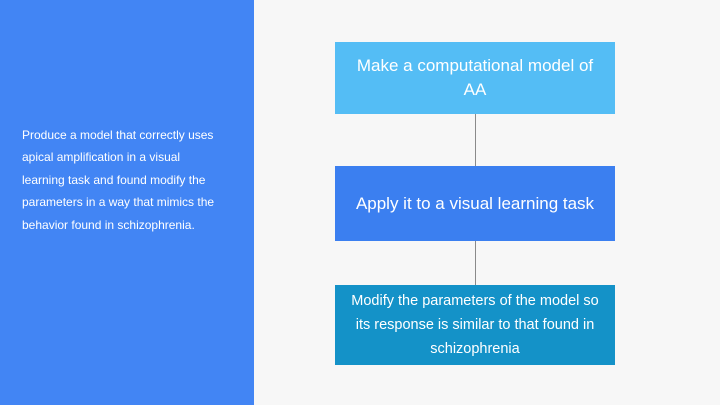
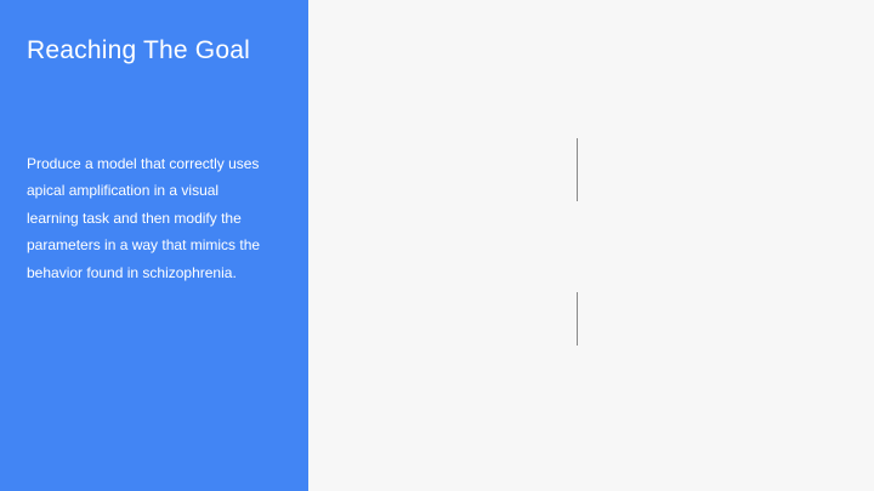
+ Reaching The Goal
- Produce a model that correctly uses apical amplification in a visual learning task and found modify the parameters in a way that mimics the behavior found in schizophrenia.
+ Produce a model that correctly uses apical amplification in a visual learning task and then modify the parameters in a way that mimics the behavior found in schizophrenia.
- Make a computational model of AA
- Apply it to a visual learning task
- Modify the parameters of the model so its response is similar to that found in schizophrenia
